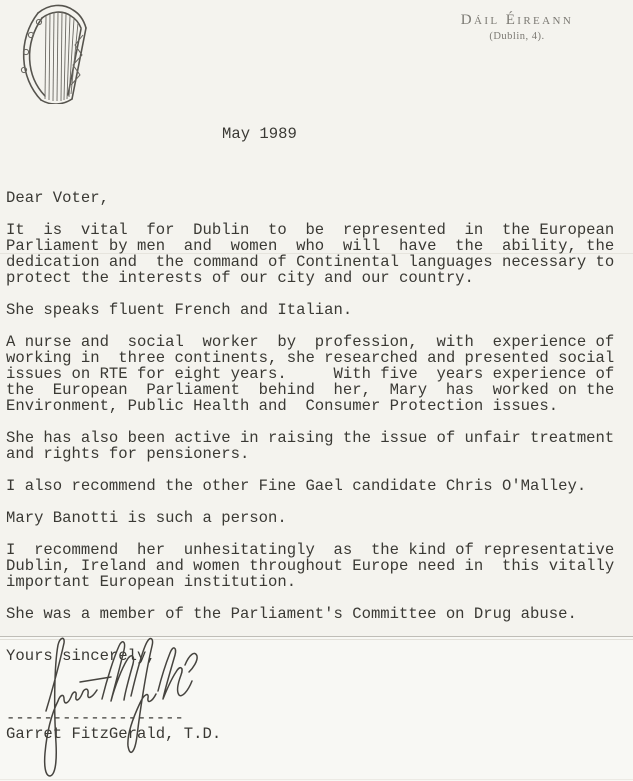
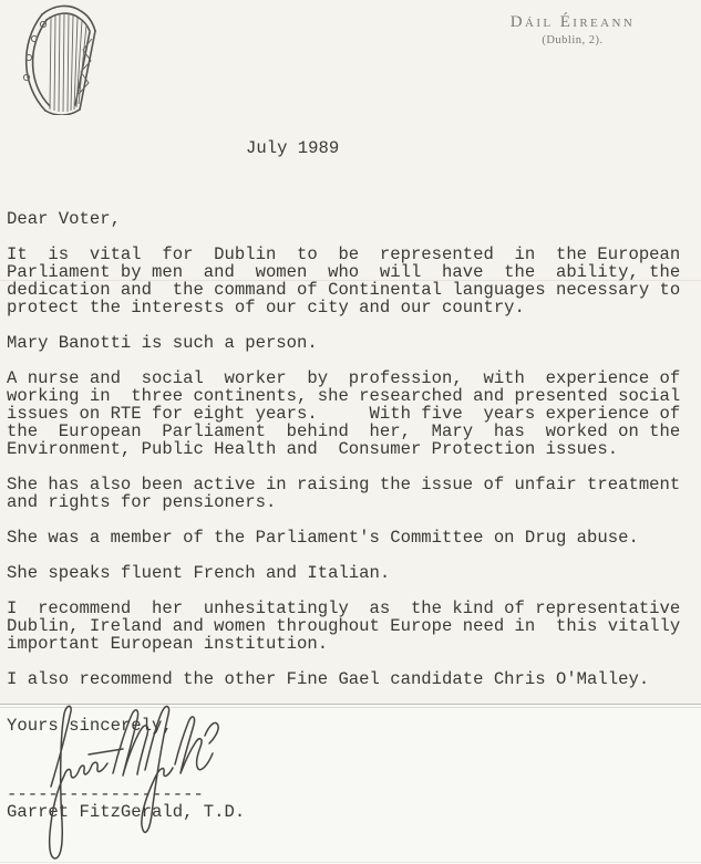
  Dáil Éireann
- (Dublin, 4).
+ (Dublin, 2).
- May 1989
+ July 1989
  Dear Voter,
  It is vital for Dublin to be represented in the European
  Parliament by men and women who will have the ability, the
  dedication and the command of Continental languages necessary to
  protect the interests of our city and our country.
- She speaks fluent French and Italian.
+ Mary Banotti is such a person.
  A nurse and social worker by profession, with experience of
  working in three continents, she researched and presented social
  issues on RTE for eight years. With five years experience of
  the European Parliament behind her, Mary has worked on the
  Environment, Public Health and Consumer Protection issues.
  She has also been active in raising the issue of unfair treatment
  and rights for pensioners.
- I also recommend the other Fine Gael candidate Chris O'Malley.
+ She was a member of the Parliament's Committee on Drug abuse.
- Mary Banotti is such a person.
+ She speaks fluent French and Italian.
  I recommend her unhesitatingly as the kind of representative
  Dublin, Ireland and women throughout Europe need in this vitally
  important European institution.
- She was a member of the Parliament's Committee on Drug abuse.
+ I also recommend the other Fine Gael candidate Chris O'Malley.
  Yours sincer,
  -------------------
  Garrt FitzGerald, T.D.
